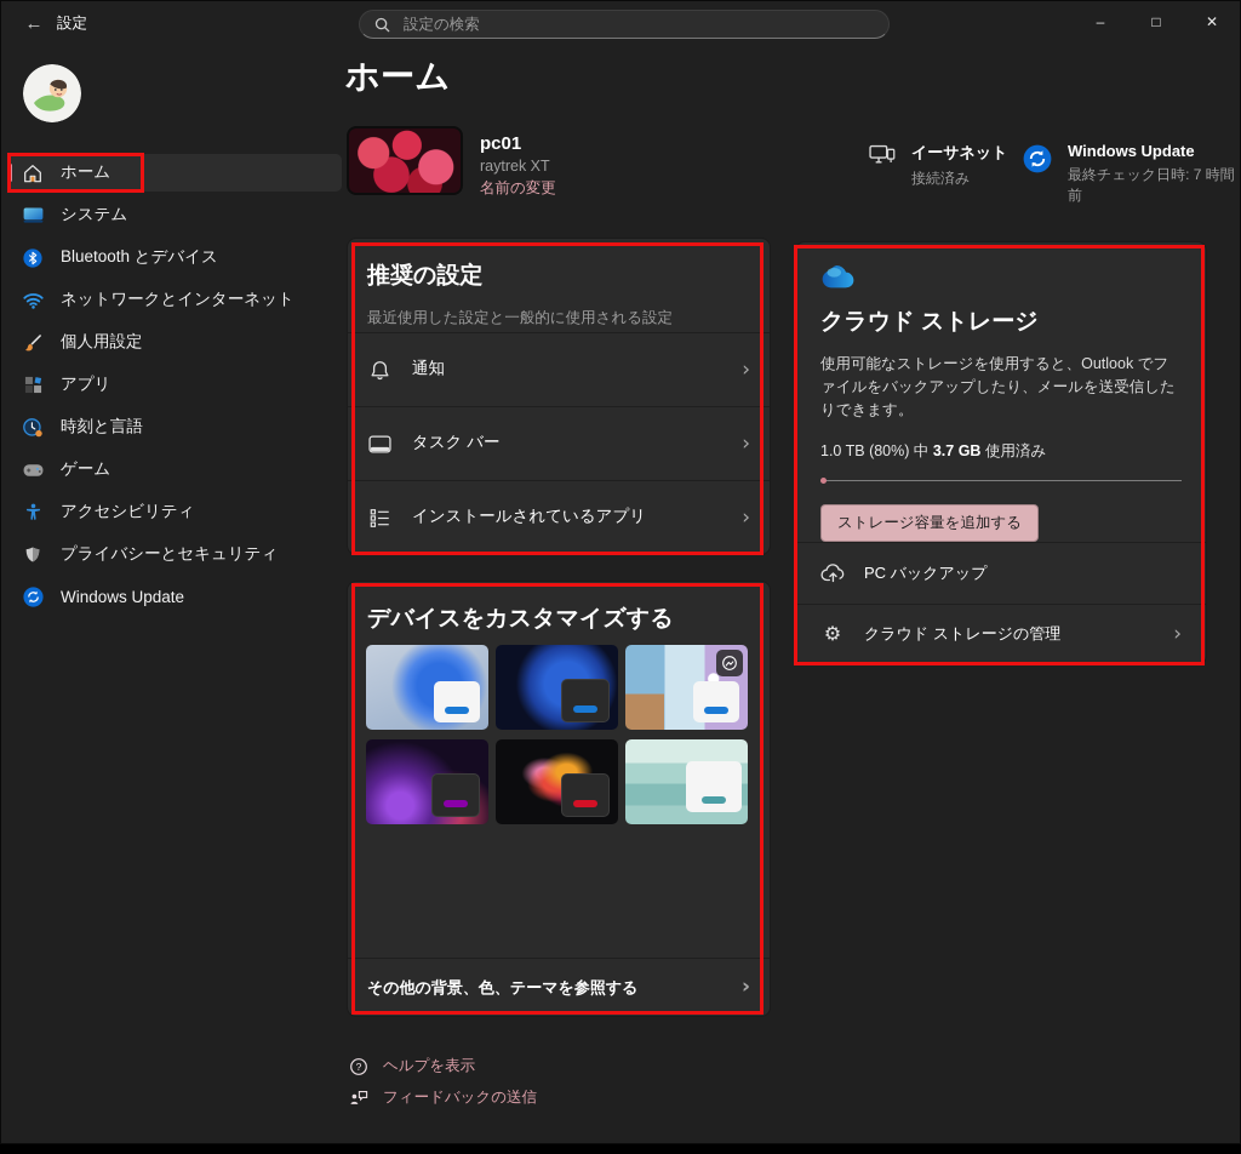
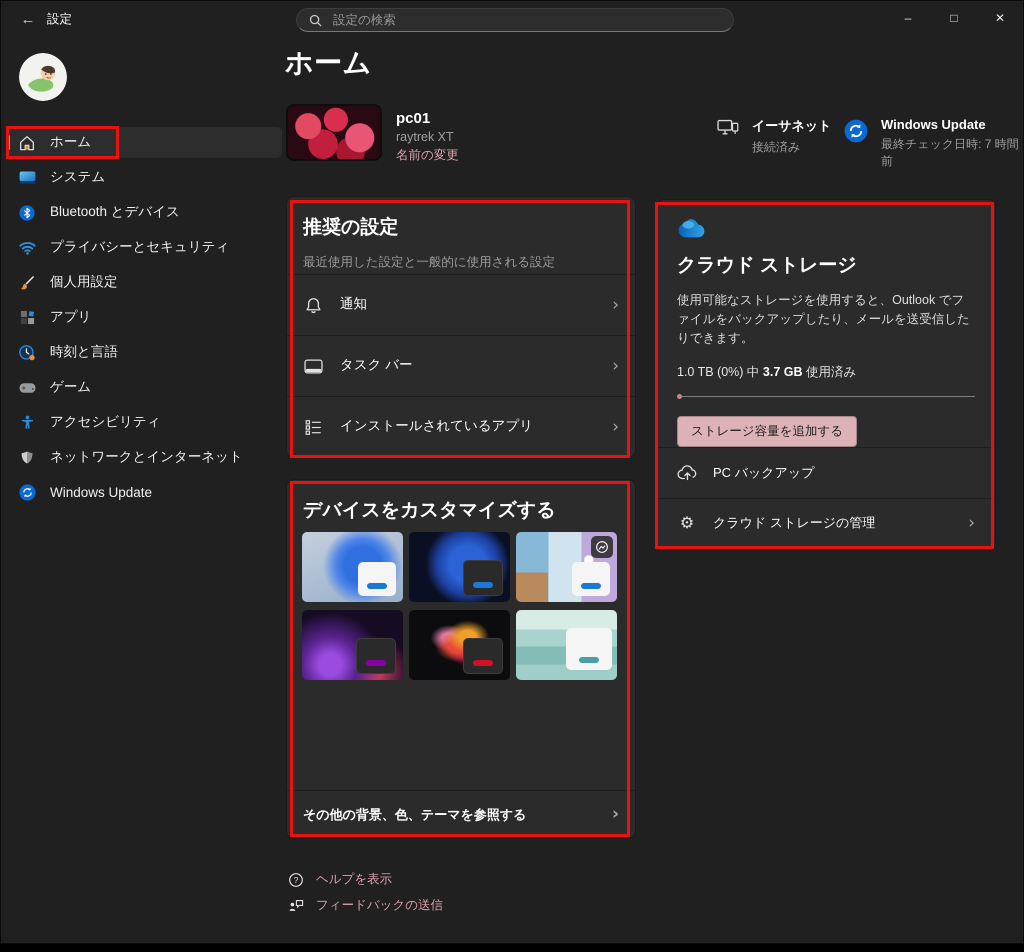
  ←
  設定
  設定の検索
  –
  □
  ✕
  ホーム
  システム
  Bluetooth とデバイス
- ネットワークとインターネット
+ プライバシーとセキュリティ
  個人用設定
  アプリ
  時刻と言語
  ゲーム
  アクセシビリティ
- プライバシーとセキュリティ
+ ネットワークとインターネット
  Windows Update
  ホーム
  pc01
  raytrek XT
  名前の変更
  イーサネット
  接続済み
  Windows Update
  最終チェック日時: 7 時間前
  推奨の設定
  最近使用した設定と一般的に使用される設定
  通知
  ›
  タスク バー
  ›
  インストールされているアプリ
  ›
  デバイスをカスタマイズする
  その他の背景、色、テーマを参照する
  ›
  クラウド ストレージ
  使用可能なストレージを使用すると、Outlook でファイルをバックアップしたり、メールを送受信したりできます。
- 1.0 TB (80%) 中 3.7 GB 使用済み
+ 1.0 TB (0%) 中 3.7 GB 使用済み
  ストレージ容量を追加する
  PC バックアップ
  ⚙
  クラウド ストレージの管理
  ›
  ?
  ヘルプを表示
  フィードバックの送信
